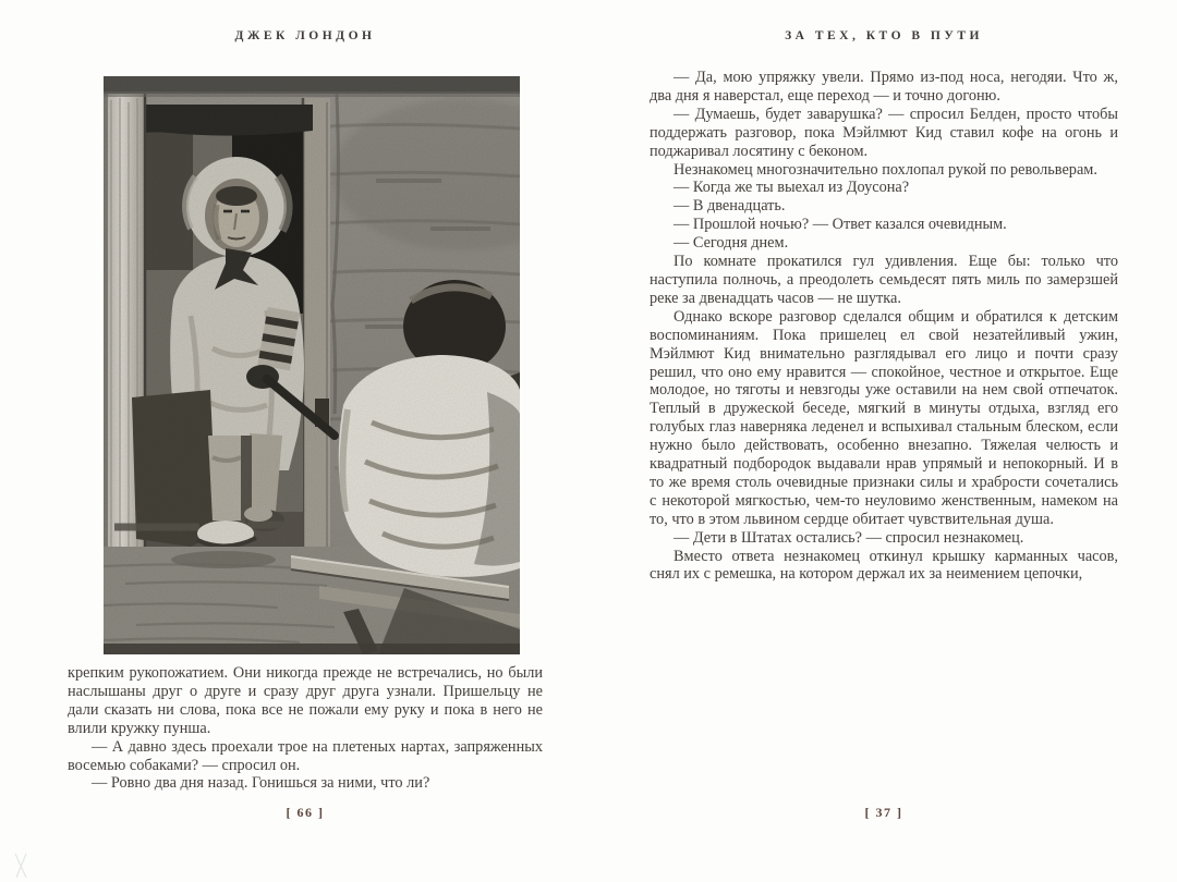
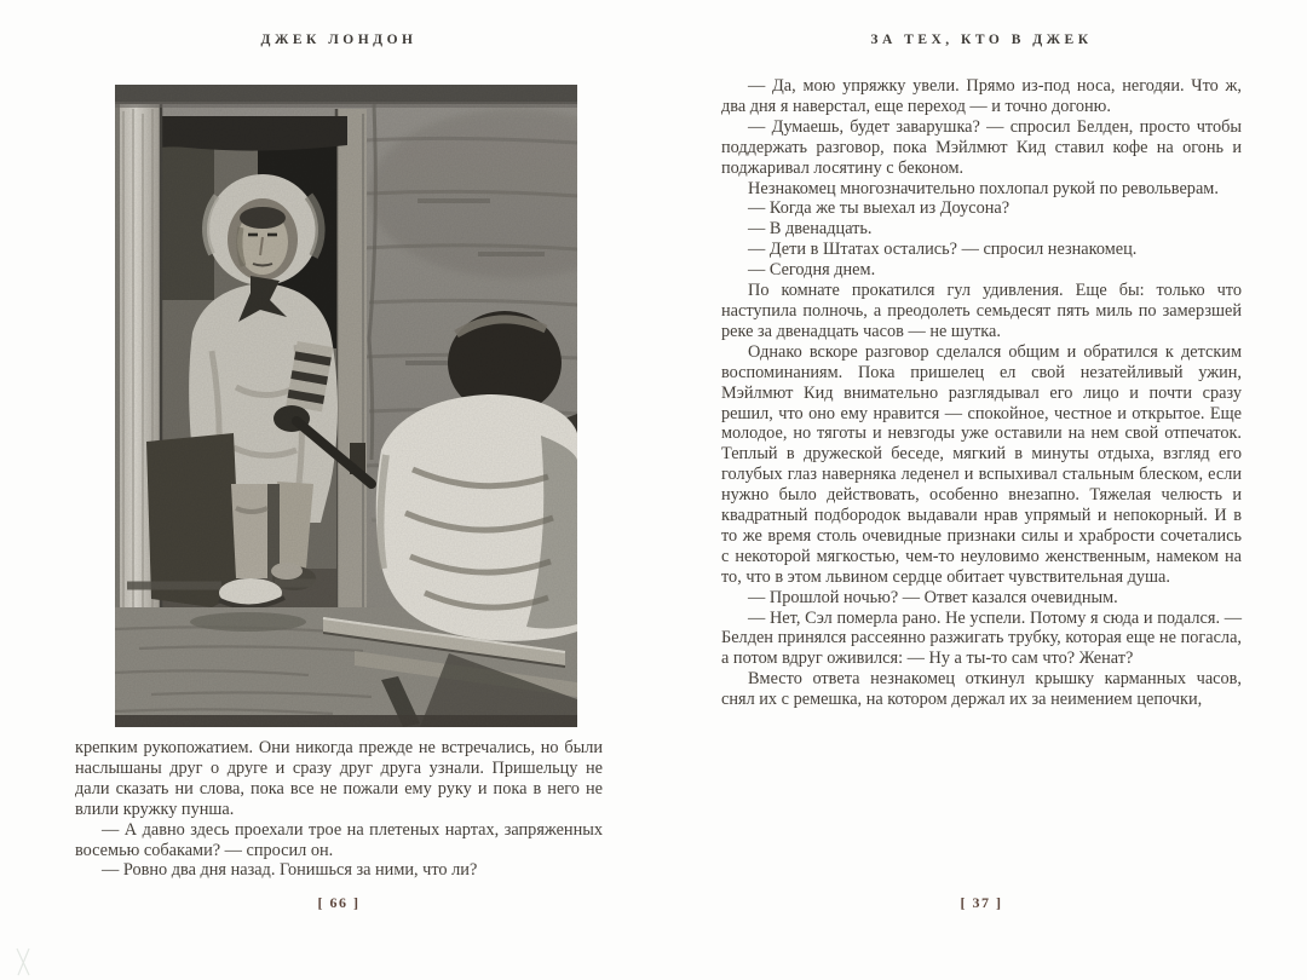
  ДЖЕК ЛОНДОН
  [ 66 ]
  крепким рукопожатием. Они никогда прежде не встречались, но были наслышаны друг о друге и сразу друг друга узнали. Пришельцу не дали сказать ни слова, пока все не пожали ему руку и пока в него не влили кружку пунша.
  — А давно здесь проехали трое на плетеных нартах, запряженных восемью собаками? — спросил он.
  — Ровно два дня назад. Гонишься за ними, что ли?
- ЗА ТЕХ, КТО В ПУТИ
+ ЗА ТЕХ, КТО В ДЖЕК
  [ 37 ]
  — Да, мою упряжку увели. Прямо из-под носа, негодяи. Что ж, два дня я наверстал, еще переход — и точно догоню.
  — Думаешь, будет заварушка? — спросил Белден, просто чтобы поддержать разговор, пока Мэйлмют Кид ставил кофе на огонь и поджаривал лосятину с беконом.
  Незнакомец многозначительно похлопал рукой по револьверам.
  — Когда же ты выехал из Доусона?
  — В двенадцать.
- — Прошлой ночью? — Ответ казался очевидным.
+ — Дети в Штатах остались? — спросил незнакомец.
  — Сегодня днем.
  По комнате прокатился гул удивления. Еще бы: только что наступила полночь, а преодолеть семьдесят пять миль по замерзшей реке за двенадцать часов — не шутка.
  Однако вскоре разговор сделался общим и обратился к детским воспоминаниям. Пока пришелец ел свой незатейливый ужин, Мэйлмют Кид внимательно разглядывал его лицо и почти сразу решил, что оно ему нравится — спокойное, честное и открытое. Еще молодое, но тяготы и невзгоды уже оставили на нем свой отпечаток. Теплый в дружеской беседе, мягкий в минуты отдыха, взгляд его голубых глаз наверняка леденел и вспыхивал стальным блеском, если нужно было действовать, особенно внезапно. Тяжелая челюсть и квадратный подбородок выдавали нрав упрямый и непокорный. И в то же время столь очевидные признаки силы и храбрости сочетались с некоторой мягкостью, чем-то неуловимо женственным, намеком на то, что в этом львином сердце обитает чувствительная душа.
- — Дети в Штатах остались? — спросил незнакомец.
+ — Прошлой ночью? — Ответ казался очевидным.
+ — Нет, Сэл померла рано. Не успели. Потому я сюда и подался. — Белден принялся рассеянно разжигать трубку, которая еще не погасла, а потом вдруг оживился: — Ну а ты-то сам что? Женат?
  Вместо ответа незнакомец откинул крышку карманных часов, снял их с ремешка, на котором держал их за неимением цепочки,
